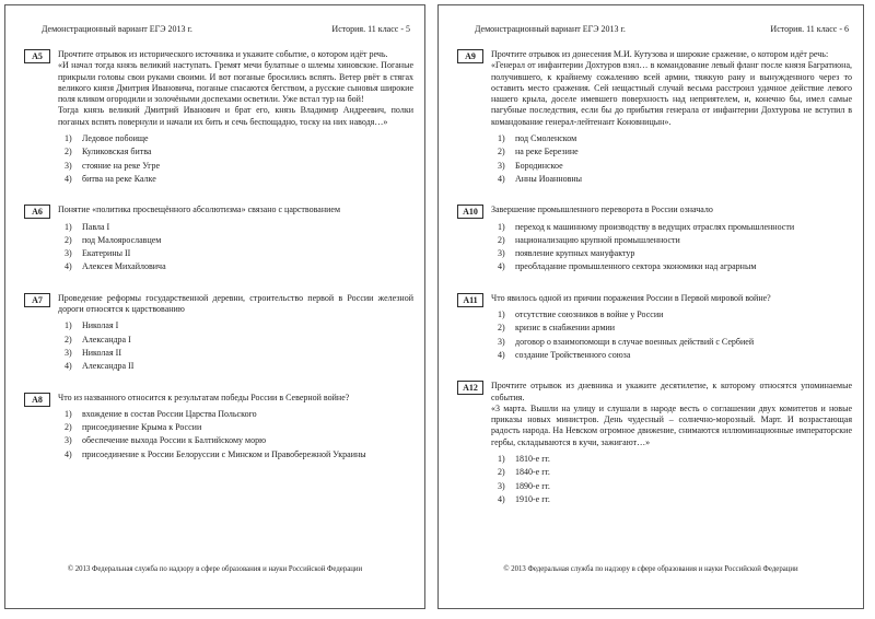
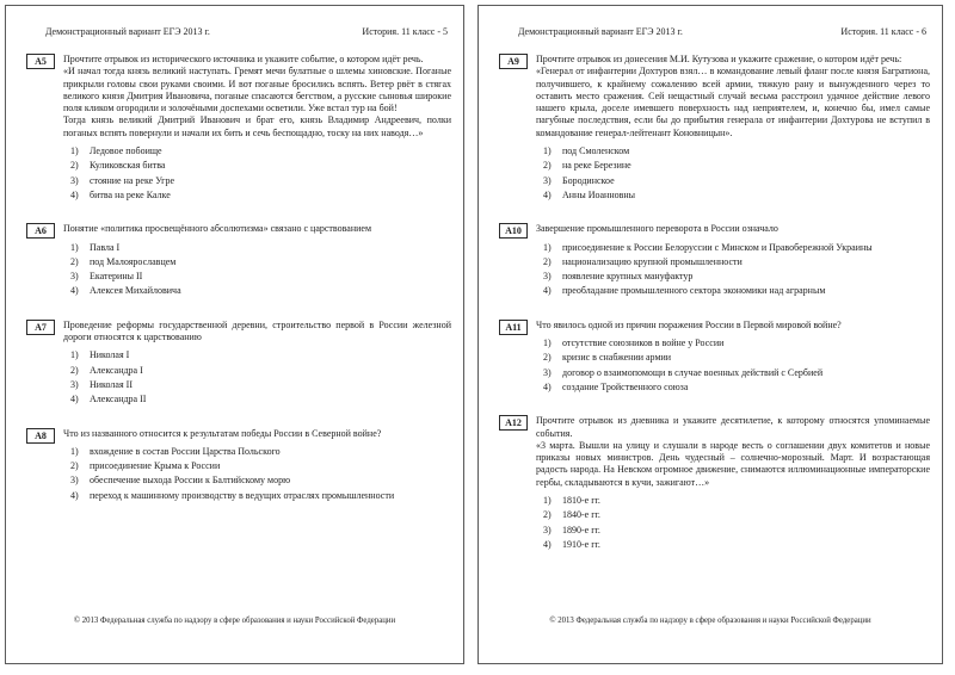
  Демонстрационный вариант ЕГЭ 2013 г.
  История. 11 класс - 5
  А5
  Прочтите отрывок из исторического источника и укажите событие, о котором идёт речь.
  «И начал тогда князь великий наступать. Гремят мечи булатные о шлемы хиновские. Поганые прикрыли головы свои руками своими. И вот поганые бросились вспять. Ветер рвёт в стягах великого князя Дмитрия Ивановича, поганые спасаются бегством, а русские сыновья широкие поля кликом огородили и золочёными доспехами осветили. Уже встал тур на бой!
  Тогда князь великий Дмитрий Иванович и брат его, князь Владимир Андреевич, полки поганых вспять повернули и начали их бить и сечь беспощадно, тоску на них наводя…»
  1)
  Ледовое побоище
  2)
  Куликовская битва
  3)
  стояние на реке Угре
  4)
  битва на реке Калке
  А6
  Понятие «политика просвещённого абсолютизма» связано с царствованием
  1)
  Павла I
  2)
  под Малоярославцем
  3)
  Екатерины II
  4)
  Алексея Михайловича
  А7
  Проведение реформы государственной деревни, строительство первой в России железной дороги относятся к царствованию
  1)
  Николая I
  2)
  Александра I
  3)
  Николая II
  4)
  Александра II
  А8
  Что из названного относится к результатам победы России в Северной войне?
  1)
  вхождение в состав России Царства Польского
  2)
  присоединение Крыма к России
  3)
  обеспечение выхода России к Балтийскому морю
  4)
- присоединение к России Белоруссии с Минском и Правобережной Украины
+ переход к машинному производству в ведущих отраслях промышленности
  Демонстрационный вариант ЕГЭ 2013 г.
  История. 11 класс - 6
  А9
- Прочтите отрывок из донесения М.И. Кутузова и широкие сражение, о котором идёт речь:
+ Прочтите отрывок из донесения М.И. Кутузова и укажите сражение, о котором идёт речь:
  «Генерал от инфантерии Дохтуров взял… в командование левый фланг после князя Багратиона, получившего, к крайнему сожалению всей армии, тяжкую рану и вынужденного через то оставить место сражения. Сей нещастный случай весьма расстроил удачное действие левого нашего крыла, доселе имевшего поверхность над неприятелем, и, конечно бы, имел самые пагубные последствия, если бы до прибытия генерала от инфантерии Дохтурова не вступил в командование генерал-лейтенант Коновницын».
  1)
  под Смоленском
  2)
  на реке Березине
  3)
  Бородинское
  4)
  Анны Иоанновны
  А10
  Завершение промышленного переворота в России означало
  1)
- переход к машинному производству в ведущих отраслях промышленности
+ присоединение к России Белоруссии с Минском и Правобережной Украины
  2)
  национализацию крупной промышленности
  3)
  появление крупных мануфактур
  4)
  преобладание промышленного сектора экономики над аграрным
  А11
  Что явилось одной из причин поражения России в Первой мировой войне?
  1)
  отсутствие союзников в войне у России
  2)
  кризис в снабжении армии
  3)
  договор о взаимопомощи в случае военных действий с Сербией
  4)
  создание Тройственного союза
  А12
  Прочтите отрывок из дневника и укажите десятилетие, к которому относятся упоминаемые события.
  «3 марта. Вышли на улицу и слушали в народе весть о соглашении двух комитетов и новые приказы новых министров. День чудесный – солнечно-морозный. Март. И возрастающая радость народа. На Невском огромное движение, снимаются иллюминационные императорские гербы, складываются в кучи, зажигают…»
  1)
  1810-е гг.
  2)
  1840-е гг.
  3)
  1890-е гг.
  4)
  1910-е гг.
